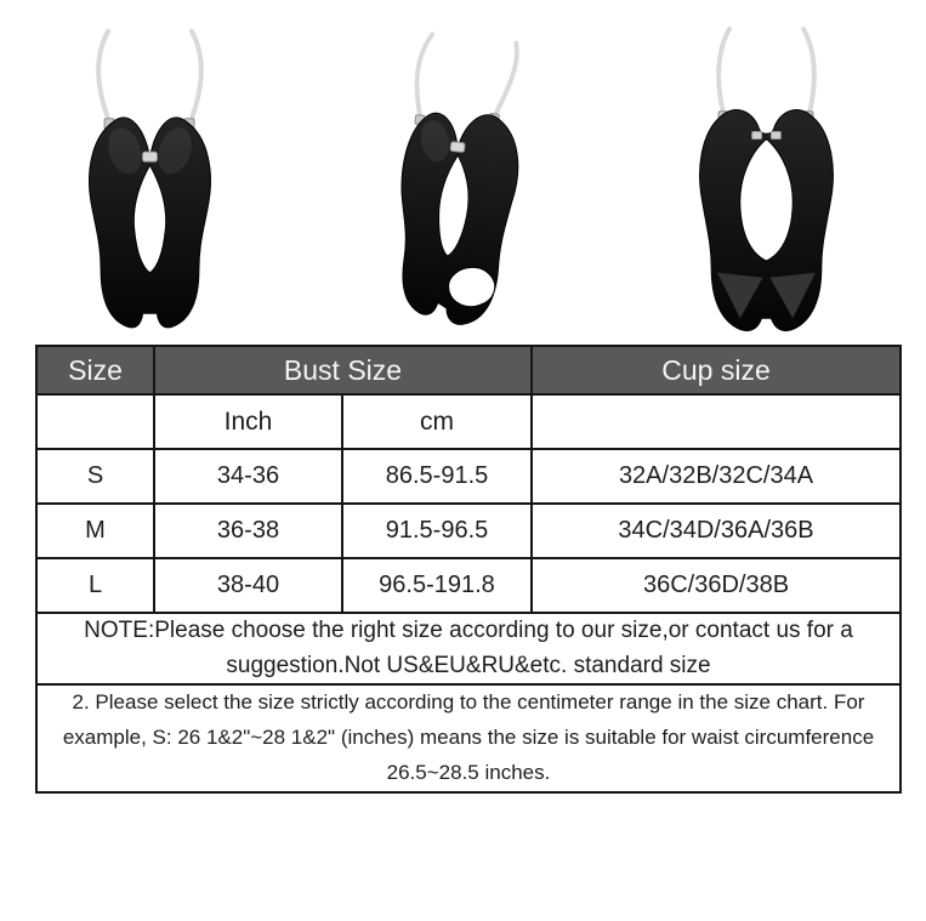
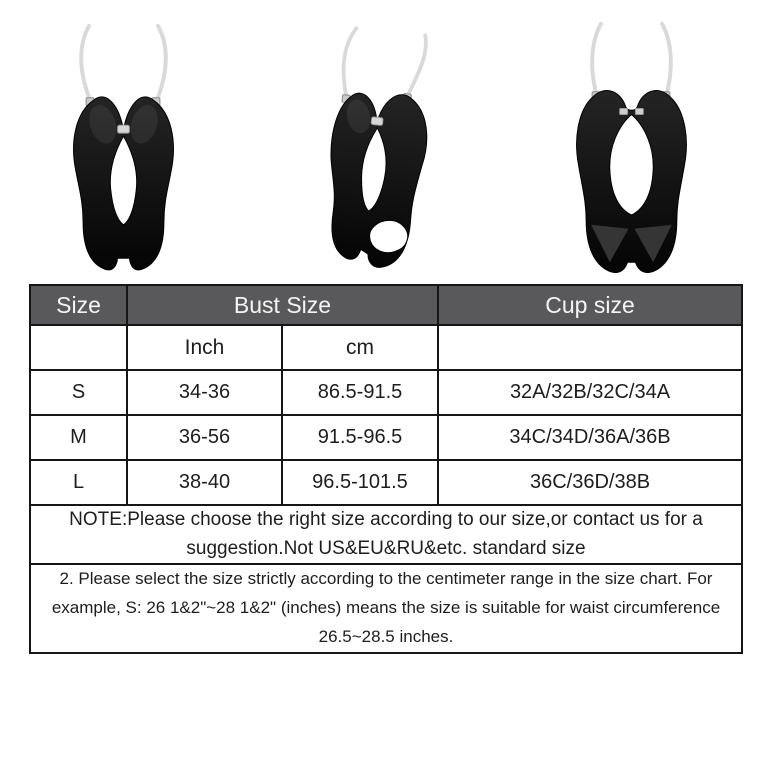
  Size	Bust Size	Cup size
  	Inch	cm
  S	34-36	86.5-91.5	32A/32B/32C/34A
- M	36-38	91.5-96.5	34C/34D/36A/36B
+ M	36-56	91.5-96.5	34C/34D/36A/36B
- L	38-40	96.5-191.8	36C/36D/38B
+ L	38-40	96.5-101.5	36C/36D/38B
  NOTE:Please choose the right size according to our size,or contact us for a suggestion.Not US&EU&RU&etc. standard size
  2. Please select the size strictly according to the centimeter range in the size chart. For example, S: 26 1&2"~28 1&2" (inches) means the size is suitable for waist circumference 26.5~28.5 inches.
